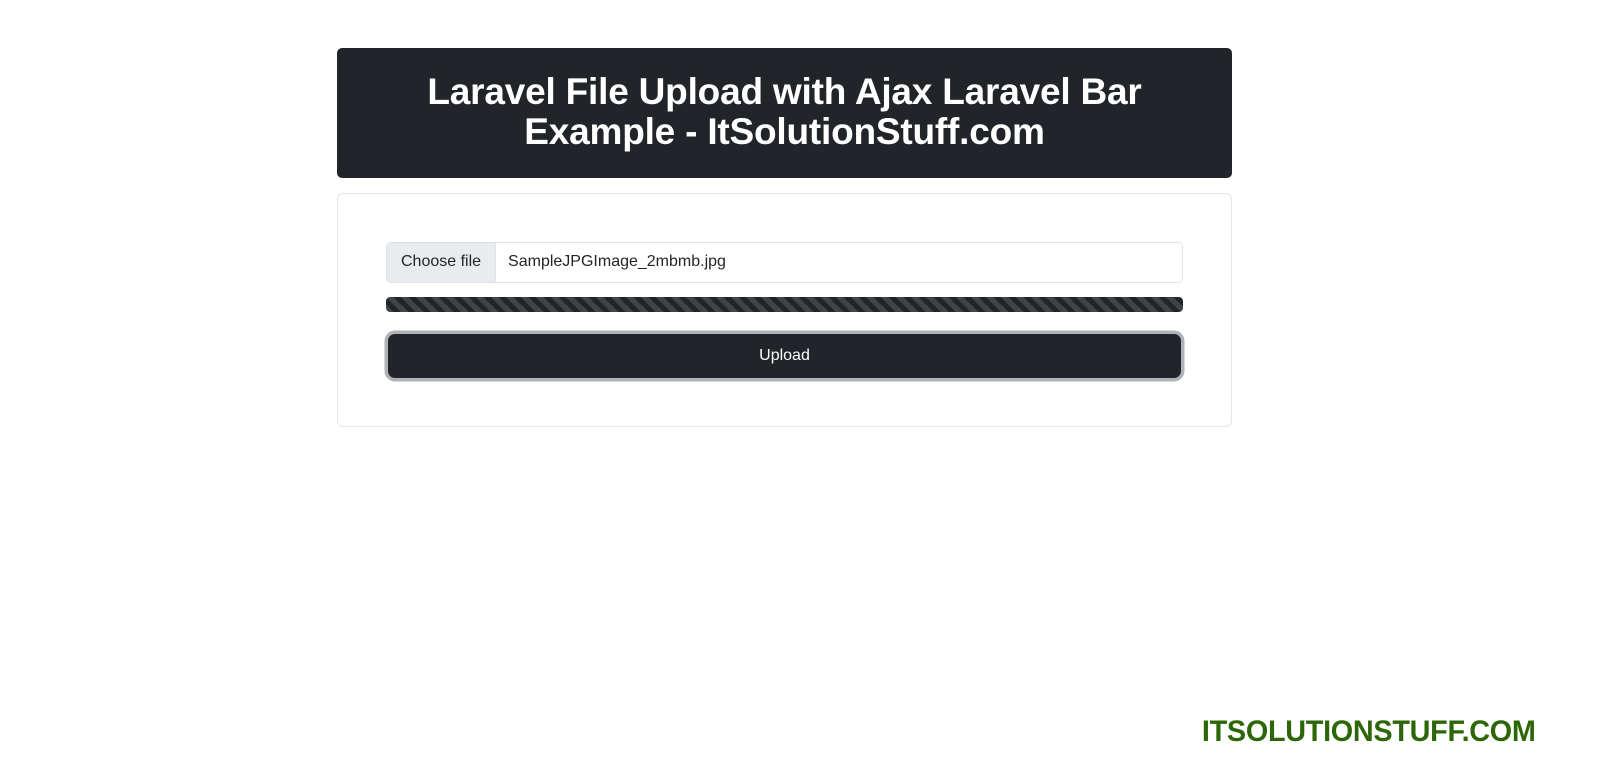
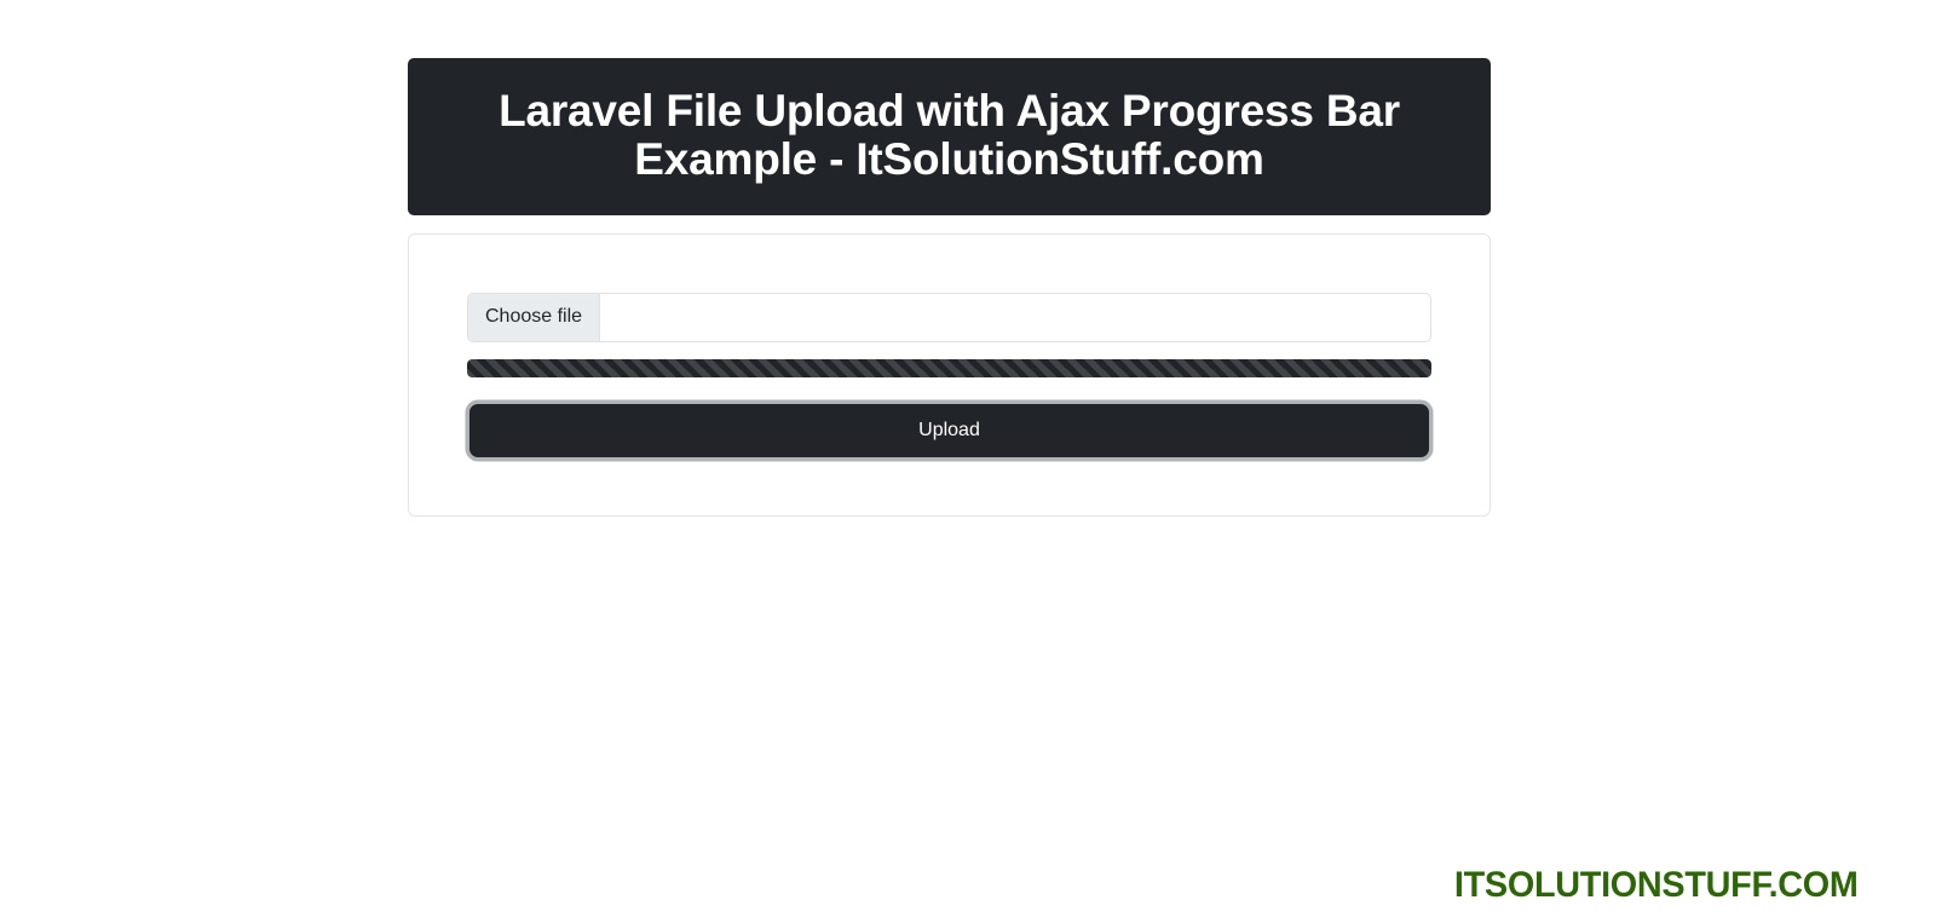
- Laravel File Upload with Ajax Laravel Bar Example - ItSolutionStuff.com
+ Laravel File Upload with Ajax Progress Bar Example - ItSolutionStuff.com
  Choose file
- SampleJPGImage_2mbmb.jpg
  Upload
  ITSOLUTIONSTUFF.COM
